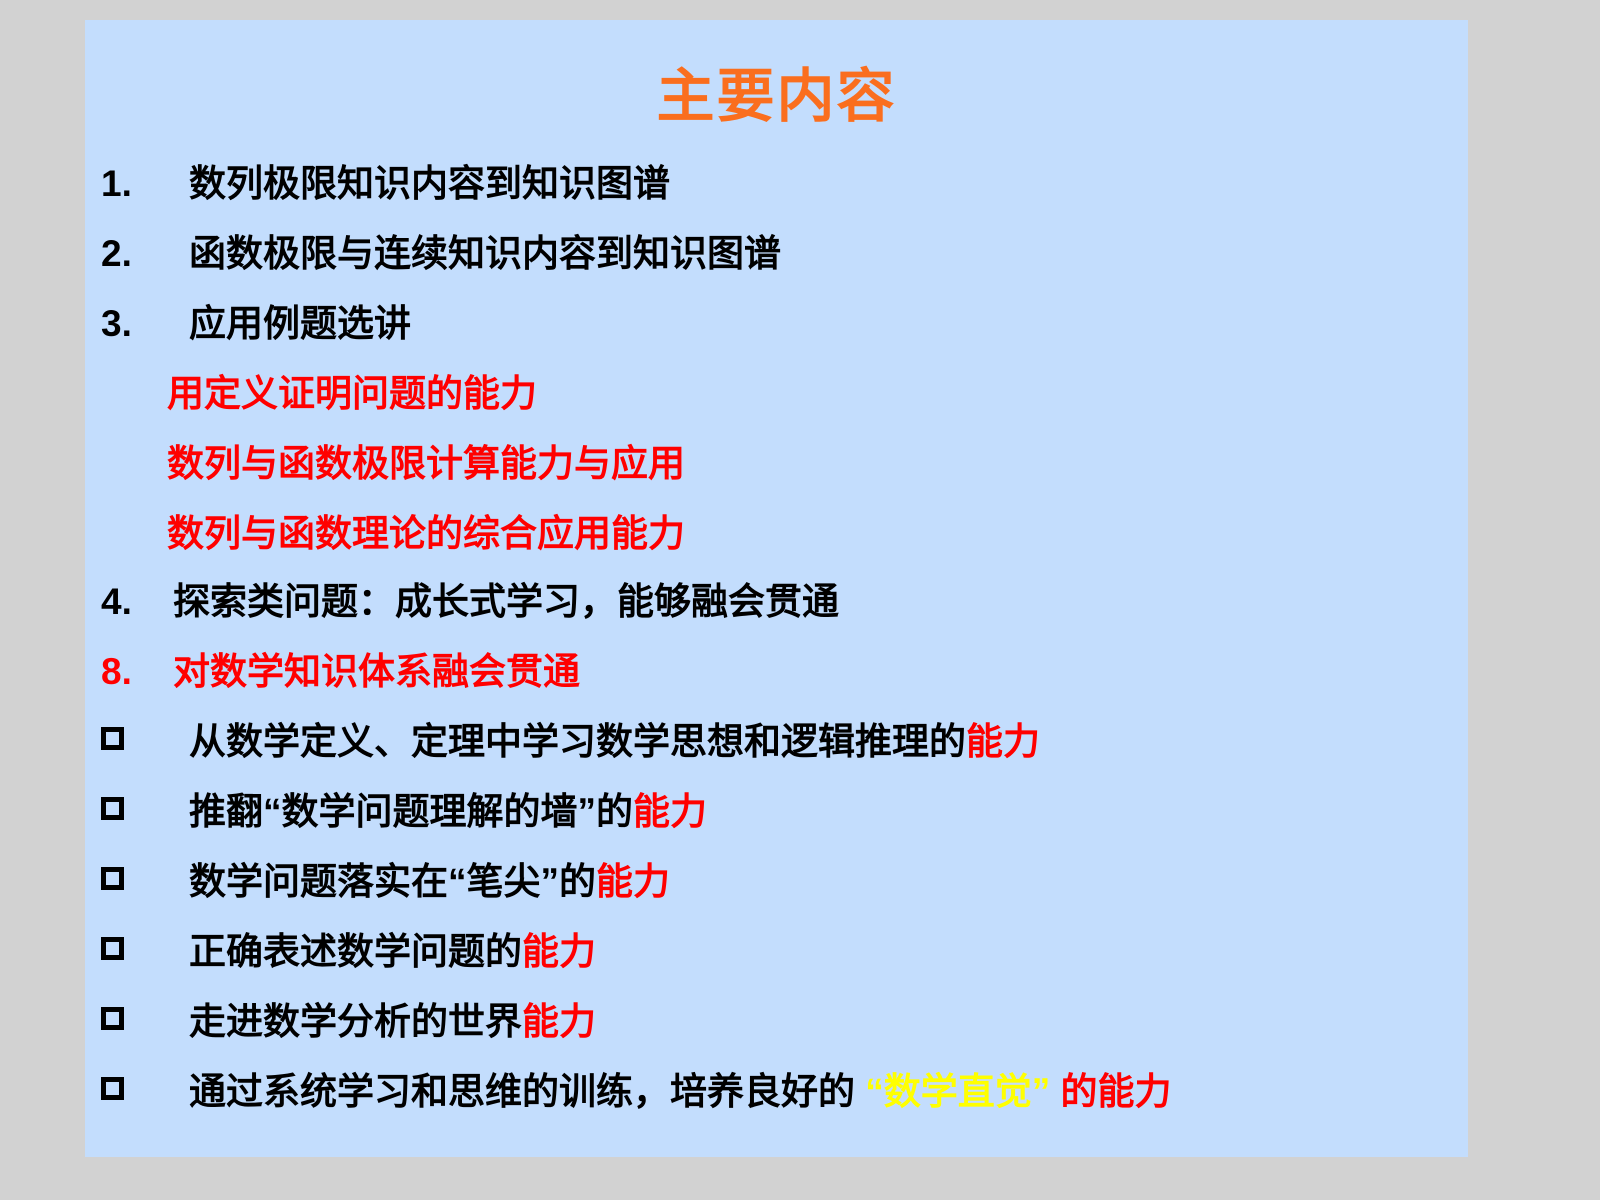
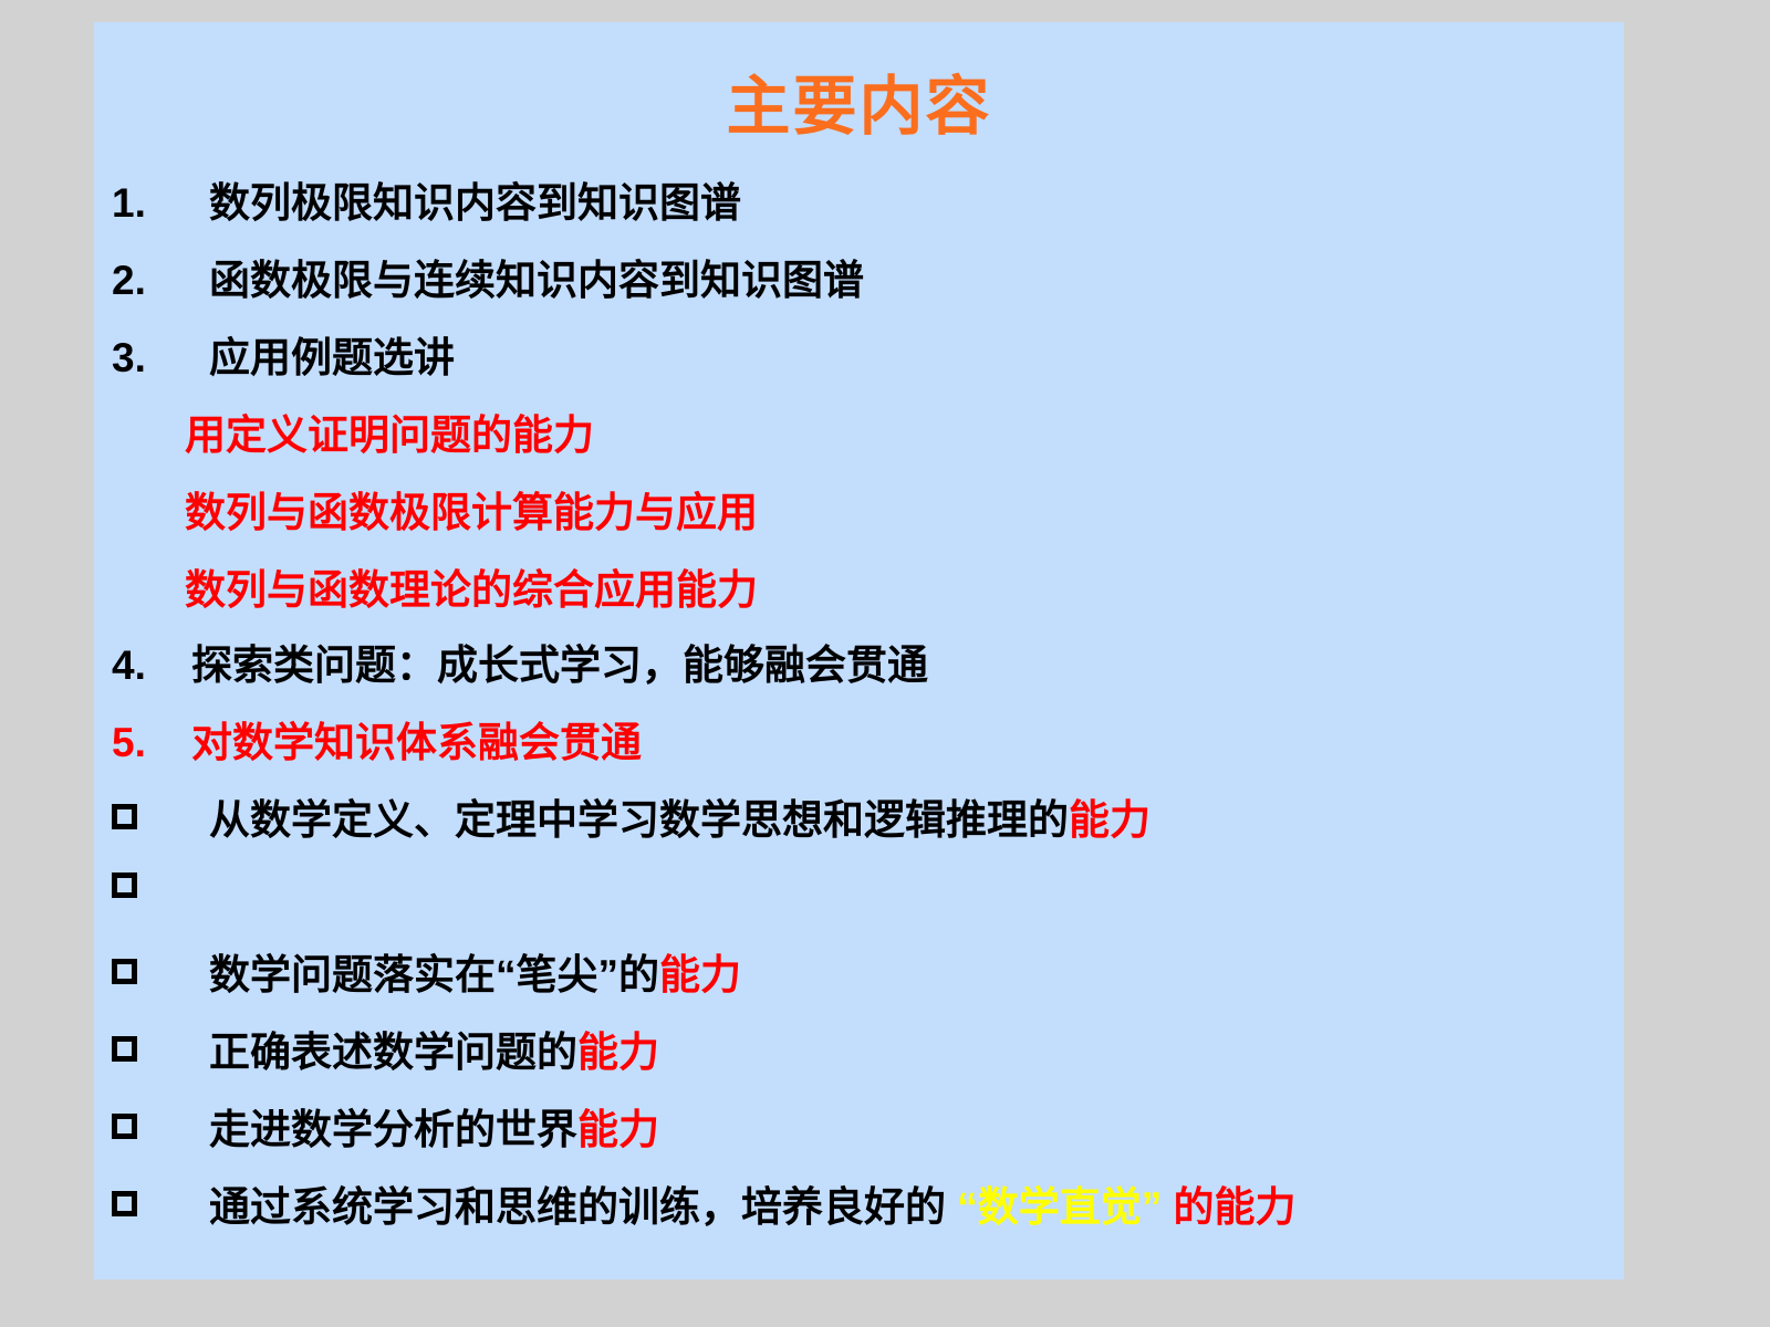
  主要内容
  1.
  数列极限知识内容到知识图谱
  2.
  函数极限与连续知识内容到知识图谱
  3.
  应用例题选讲
  用定义证明问题的能力
  数列与函数极限计算能力与应用
  数列与函数理论的综合应用能力
  4.
  探索类问题：成长式学习，能够融会贯通
- 8.
+ 5.
  对数学知识体系融会贯通
  从数学定义、定理中学习数学思想和逻辑推理的能力
- 推翻“数学问题理解的墙”的能力
  数学问题落实在“笔尖”的能力
  正确表述数学问题的能力
  走进数学分析的世界能力
  通过系统学习和思维的训练，培养良好的 “数学直觉” 的能力
